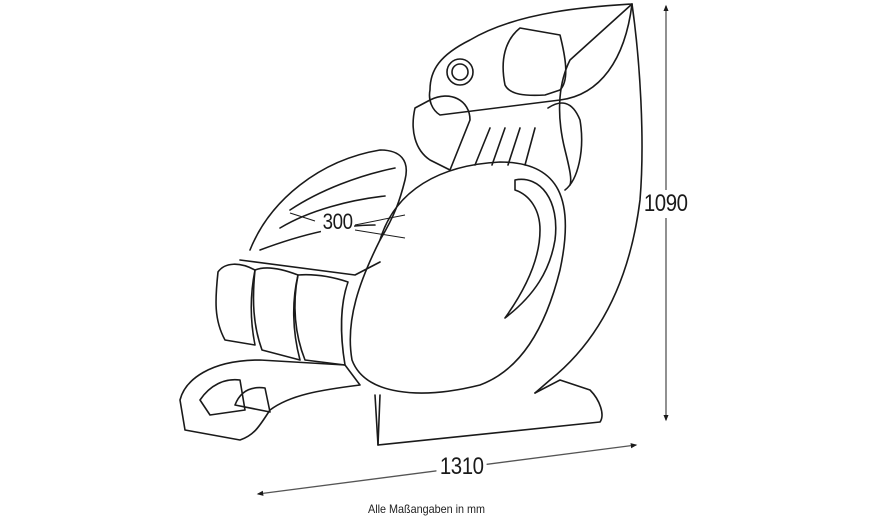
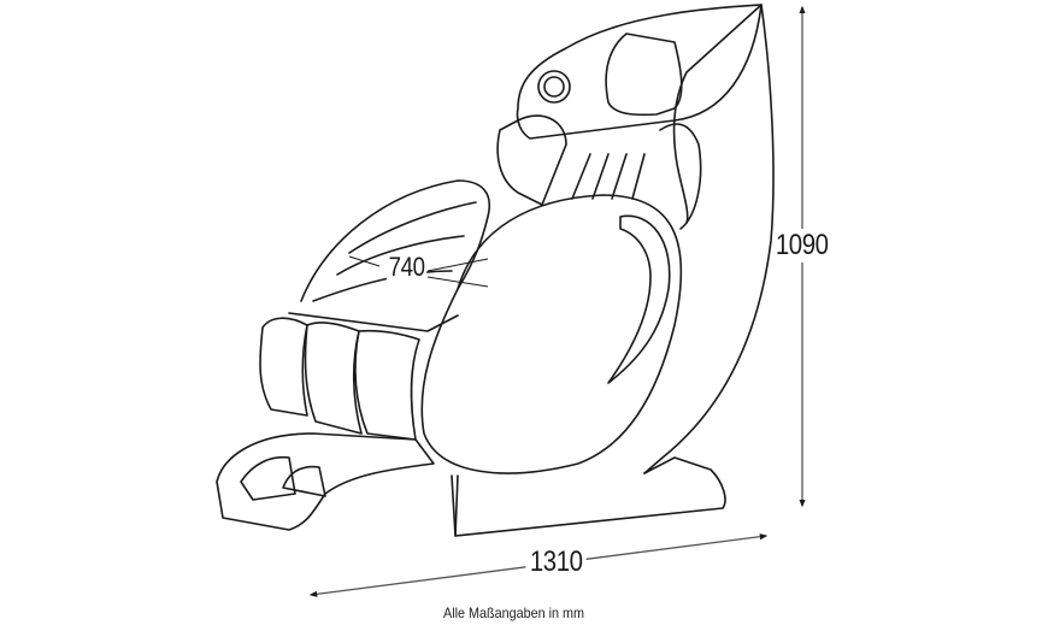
  1090
  1310
- 300
+ 740
  Alle Maßangaben in mm
